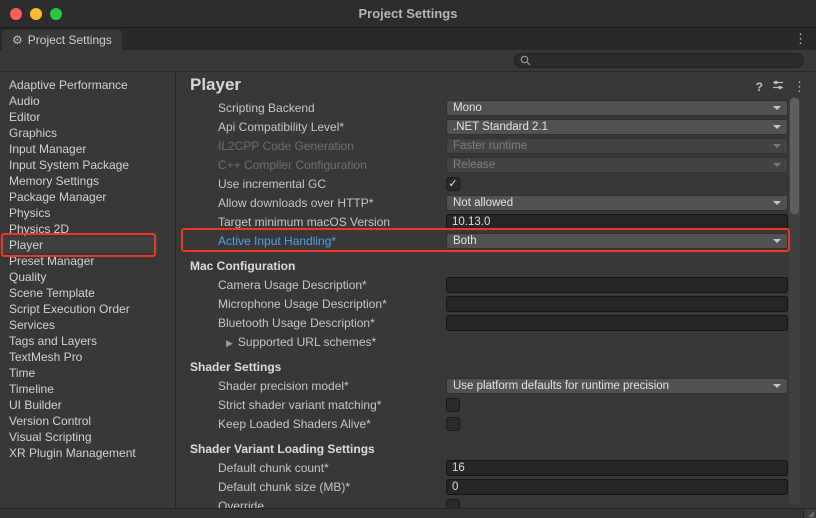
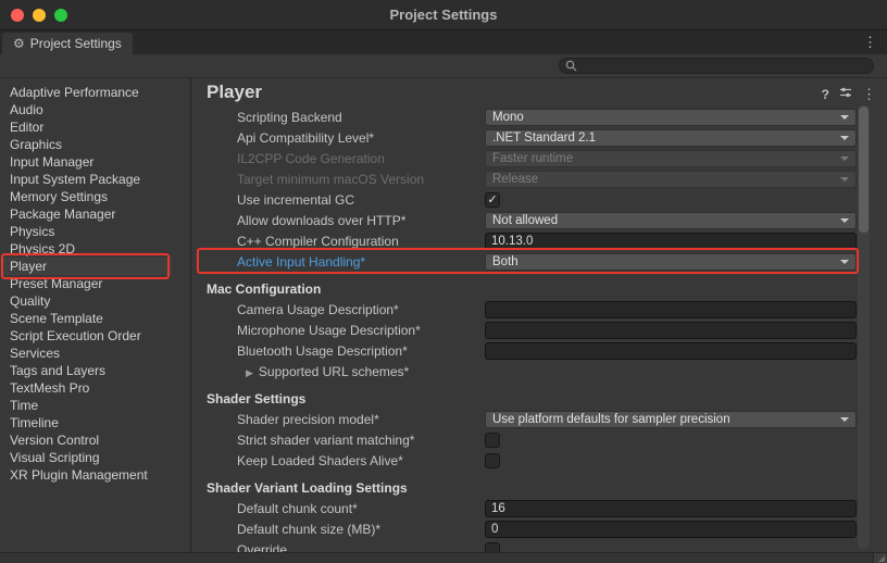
  Project Settings
  ⚙
  Project Settings
  ⋮
  Adaptive Performance
  Audio
  Editor
  Graphics
  Input Manager
  Input System Package
  Memory Settings
  Package Manager
  Physics
  Physics 2D
  Player
  Preset Manager
  Quality
  Scene Template
  Script Execution Order
  Services
  Tags and Layers
  TextMesh Pro
  Time
  Timeline
- UI Builder
  Version Control
  Visual Scripting
  XR Plugin Management
  Player
  ?
  ⋮
  Scripting Backend
  Mono
  Api Compatibility Level*
  .NET Standard 2.1
  IL2CPP Code Generation
  Faster runtime
- C++ Compiler Configuration
+ Target minimum macOS Version
  Release
  Use incremental GC
  ✓
  Allow downloads over HTTP*
  Not allowed
- Target minimum macOS Version
+ C++ Compiler Configuration
  10.13.0
  Active Input Handling*
  Both
  Mac Configuration
  Camera Usage Description*
  Microphone Usage Description*
  Bluetooth Usage Description*
  ▶ Supported URL schemes*
  Shader Settings
  Shader precision model*
- Use platform defaults for runtime precision
+ Use platform defaults for sampler precision
  Strict shader variant matching*
  Keep Loaded Shaders Alive*
  Shader Variant Loading Settings
  Default chunk count*
  16
  Default chunk size (MB)*
  0
  Override
